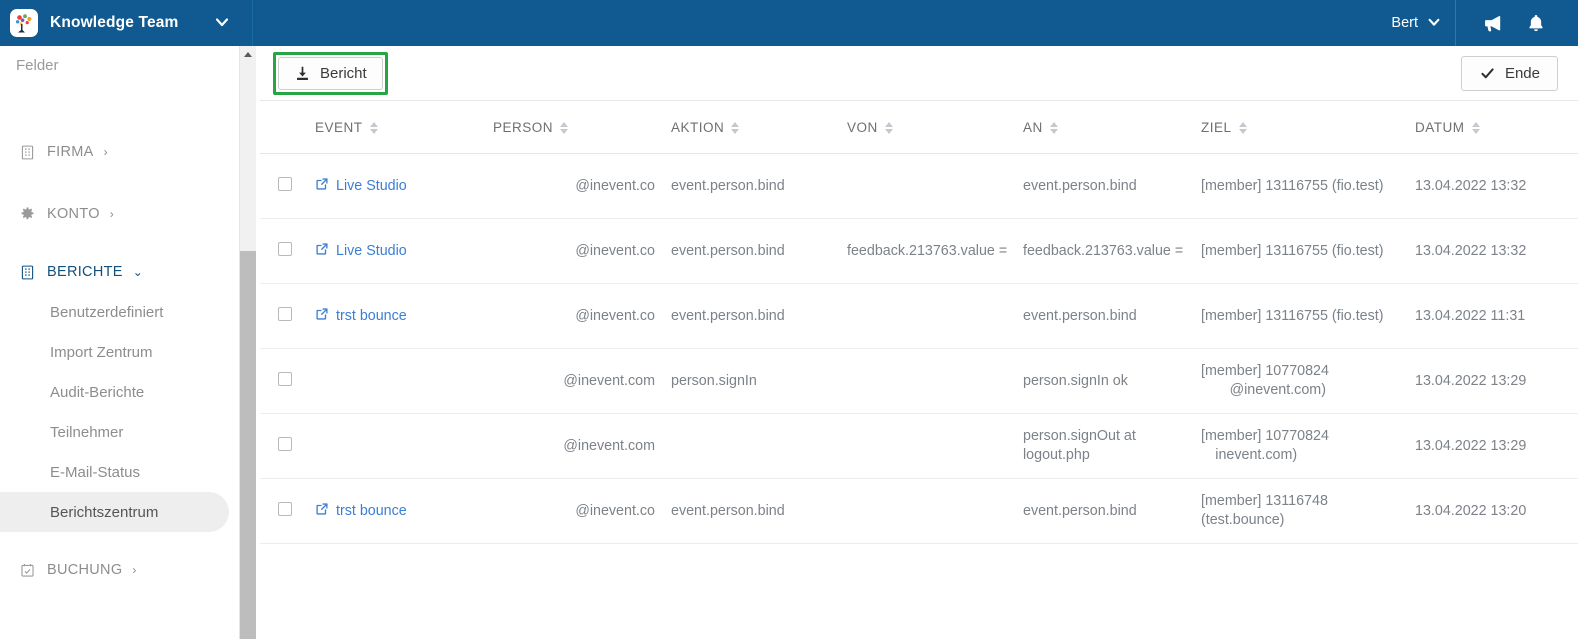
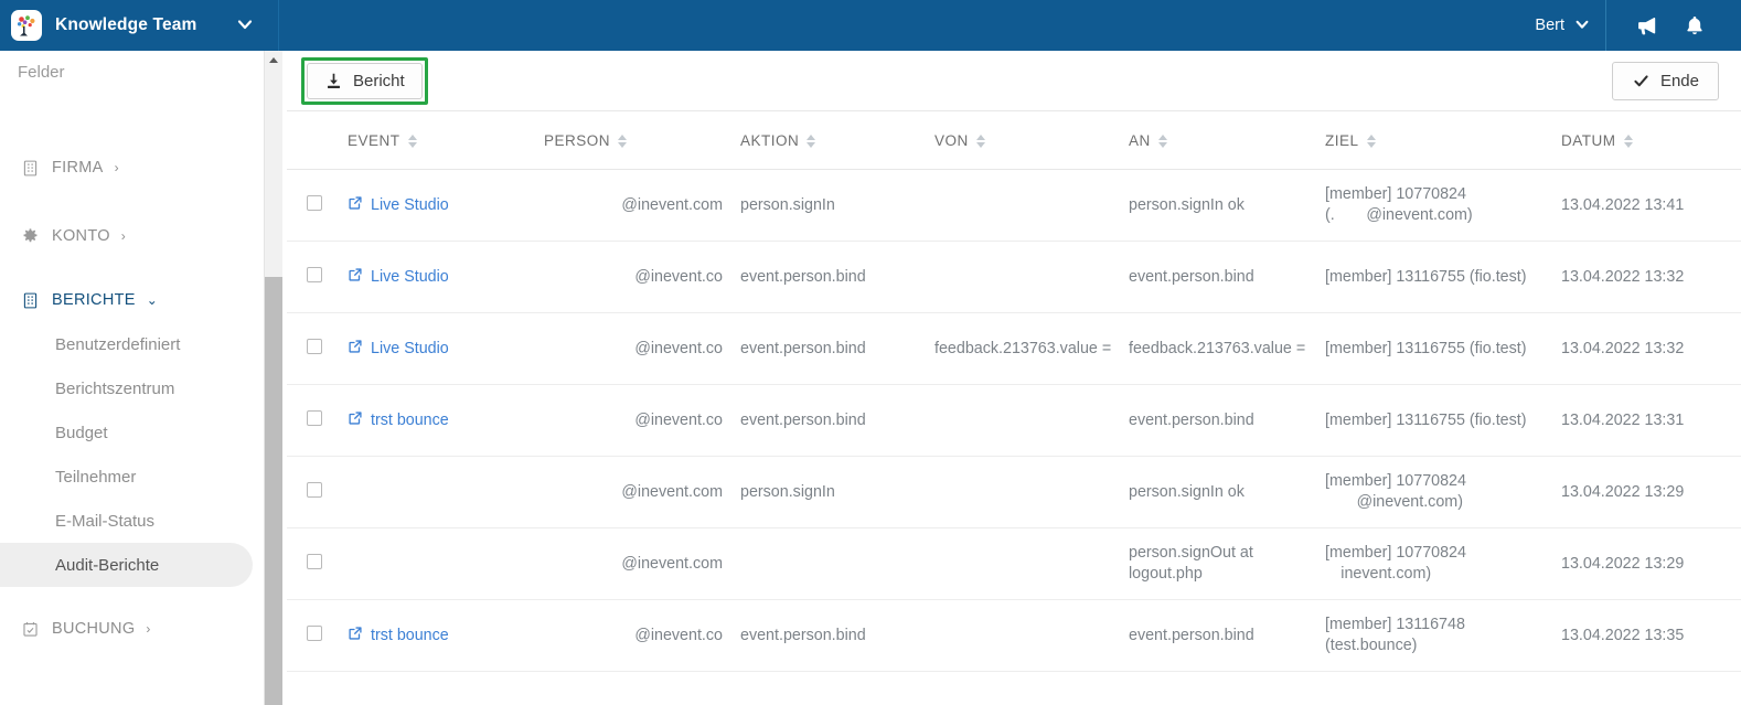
  Knowledge Team
  Bert
  Felder
  FIRMA
  ›
  KONTO
  ›
  BERICHTE
  ⌄
  Benutzerdefiniert
- Import Zentrum
- Audit-Berichte
+ Berichtszentrum
+ Budget
  Teilnehmer
  E-Mail-Status
- Berichtszentrum
+ Audit-Berichte
  BUCHUNG
  ›
  Bericht
  Ende
  	EVENT	PERSON	AKTION	VON	AN	ZIEL	DATUM
+ 	Live Studio	@inevent.com	person.signIn		person.signIn ok	[member] 10770824(. @inevent.com)	13.04.2022 13:41
  	Live Studio	@inevent.co	event.person.bind		event.person.bind	[member] 13116755 (fio.test)	13.04.2022 13:32
  	Live Studio	@inevent.co	event.person.bind	feedback.213763.value =	feedback.213763.value =	[member] 13116755 (fio.test)	13.04.2022 13:32
- 	trst bounce	@inevent.co	event.person.bind		event.person.bind	[member] 13116755 (fio.test)	13.04.2022 11:31
+ 	trst bounce	@inevent.co	event.person.bind		event.person.bind	[member] 13116755 (fio.test)	13.04.2022 13:31
  		@inevent.com	person.signIn		person.signIn ok	[member] 10770824 @inevent.com)	13.04.2022 13:29
  		@inevent.com			person.signOut at logout.php	[member] 10770824 inevent.com)	13.04.2022 13:29
- 	trst bounce	@inevent.co	event.person.bind		event.person.bind	[member] 13116748 (test.bounce)	13.04.2022 13:20
+ 	trst bounce	@inevent.co	event.person.bind		event.person.bind	[member] 13116748 (test.bounce)	13.04.2022 13:35
